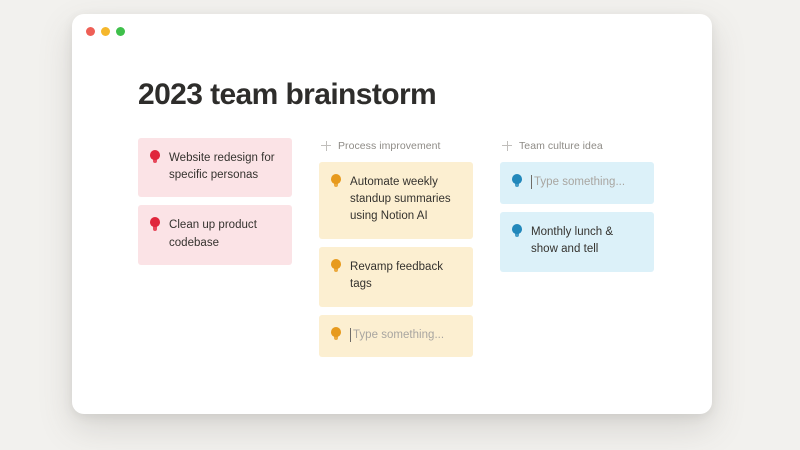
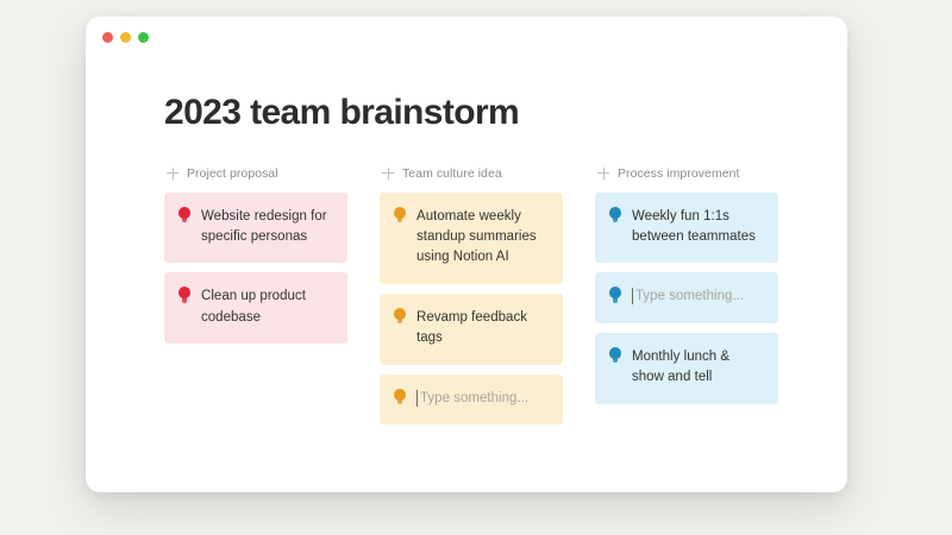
  2023 team brainstorm
+ Project proposal
  Website redesign for specific personas
  Clean up product codebase
- Process improvement
+ Team culture idea
  Automate weekly standup summaries using Notion AI
  Revamp feedback tags
  Type something...
- Team culture idea
+ Process improvement
+ Weekly fun 1:1s between teammates
  Type something...
  Monthly lunch & show and tell
